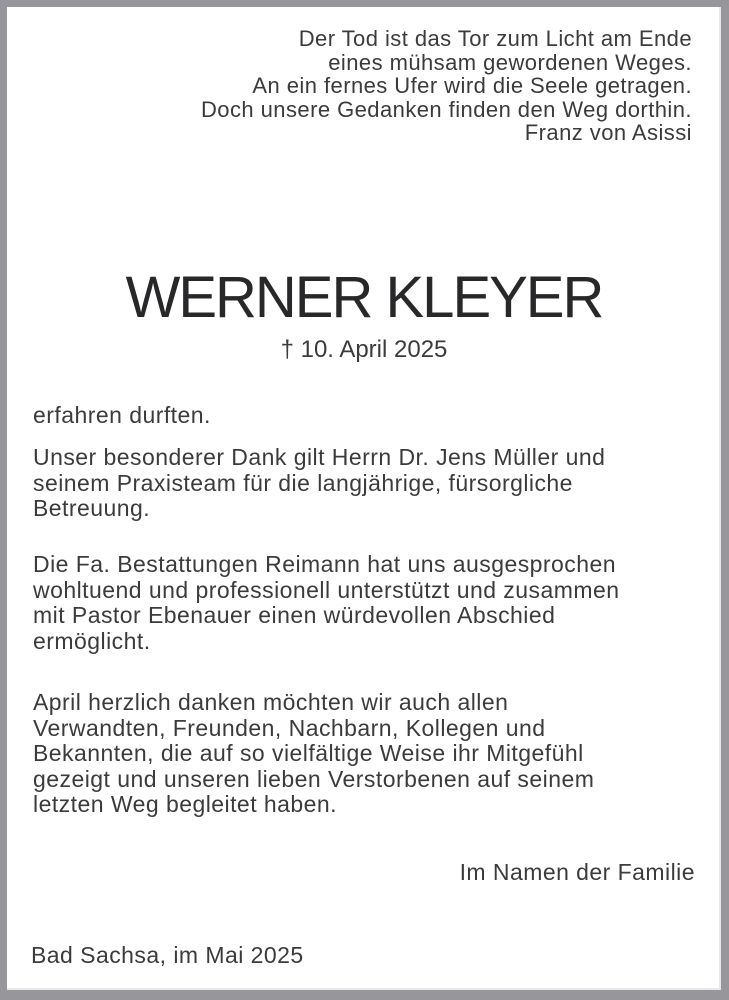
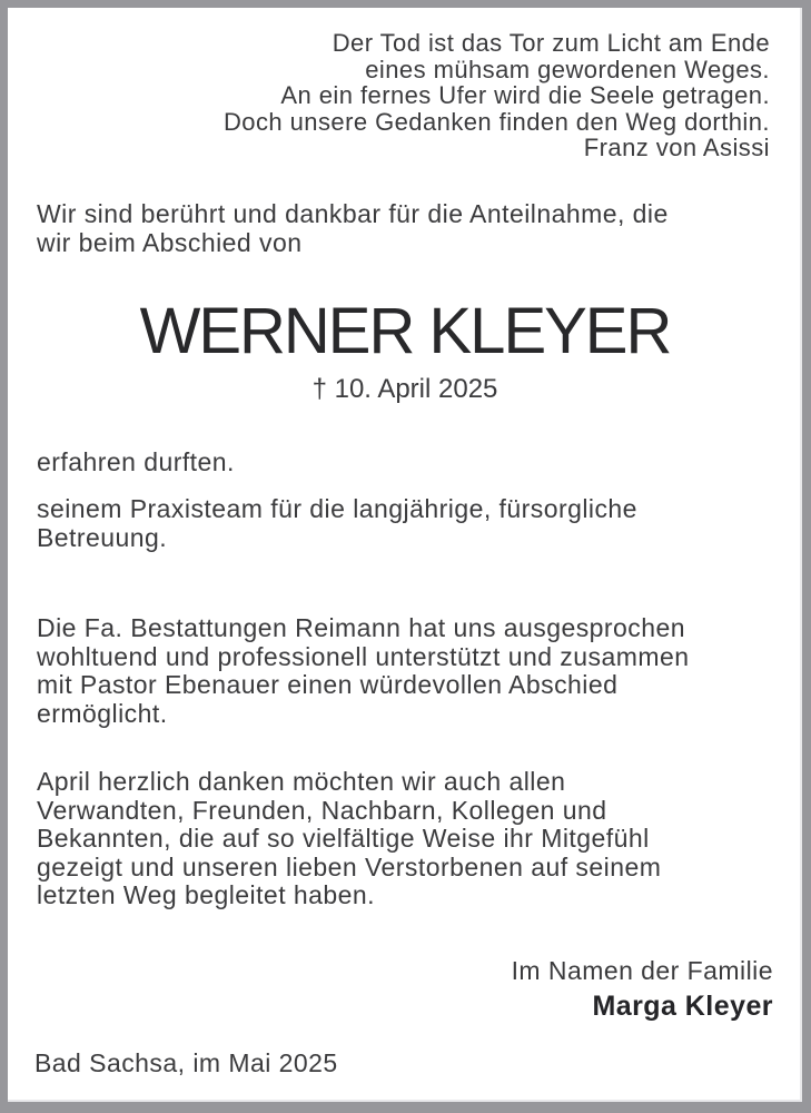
  Der Tod ist das Tor zum Licht am Ende
  eines mühsam gewordenen Weges.
  An ein fernes Ufer wird die Seele getragen.
  Doch unsere Gedanken finden den Weg dorthin.
  Franz von Asissi
+ Wir sind berührt und dankbar für die Anteilnahme, die
+ wir beim Abschied von
  WERNER KLEYER
  † 10. April 2025
  erfahren durften.
- Unser besonderer Dank gilt Herrn Dr. Jens Müller und
  seinem Praxisteam für die langjährige, fürsorgliche
  Betreuung.
  Die Fa. Bestattungen Reimann hat uns ausgesprochen
  wohltuend und professionell unterstützt und zusammen
  mit Pastor Ebenauer einen würdevollen Abschied
  ermöglicht.
  April herzlich danken möchten wir auch allen
  Verwandten, Freunden, Nachbarn, Kollegen und
  Bekannten, die auf so vielfältige Weise ihr Mitgefühl
  gezeigt und unseren lieben Verstorbenen auf seinem
  letzten Weg begleitet haben.
  Im Namen der Familie
+ Marga Kleyer
  Bad Sachsa, im Mai 2025
